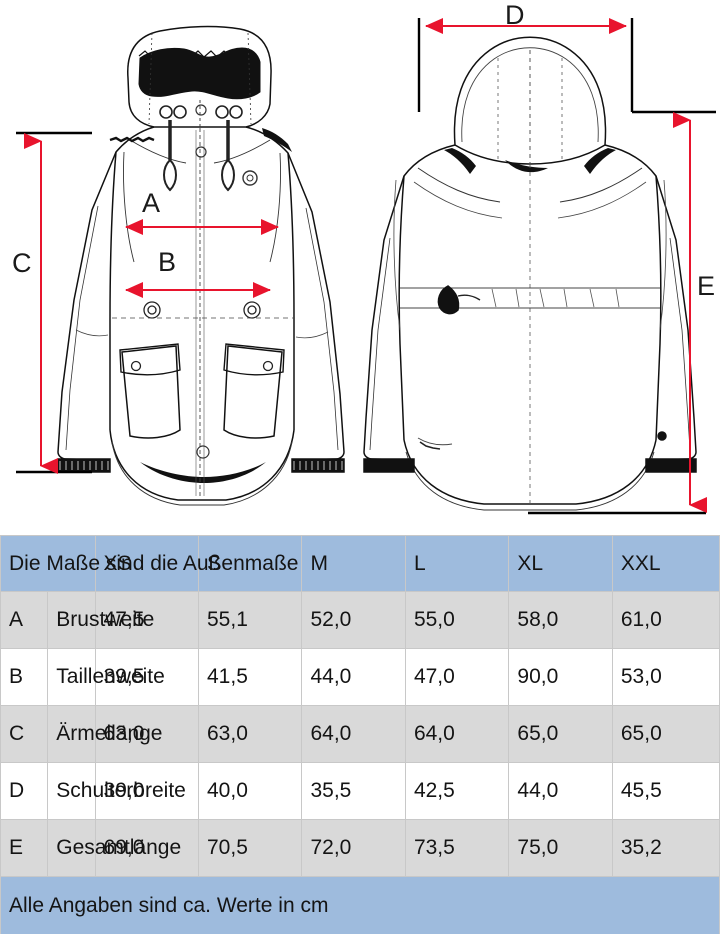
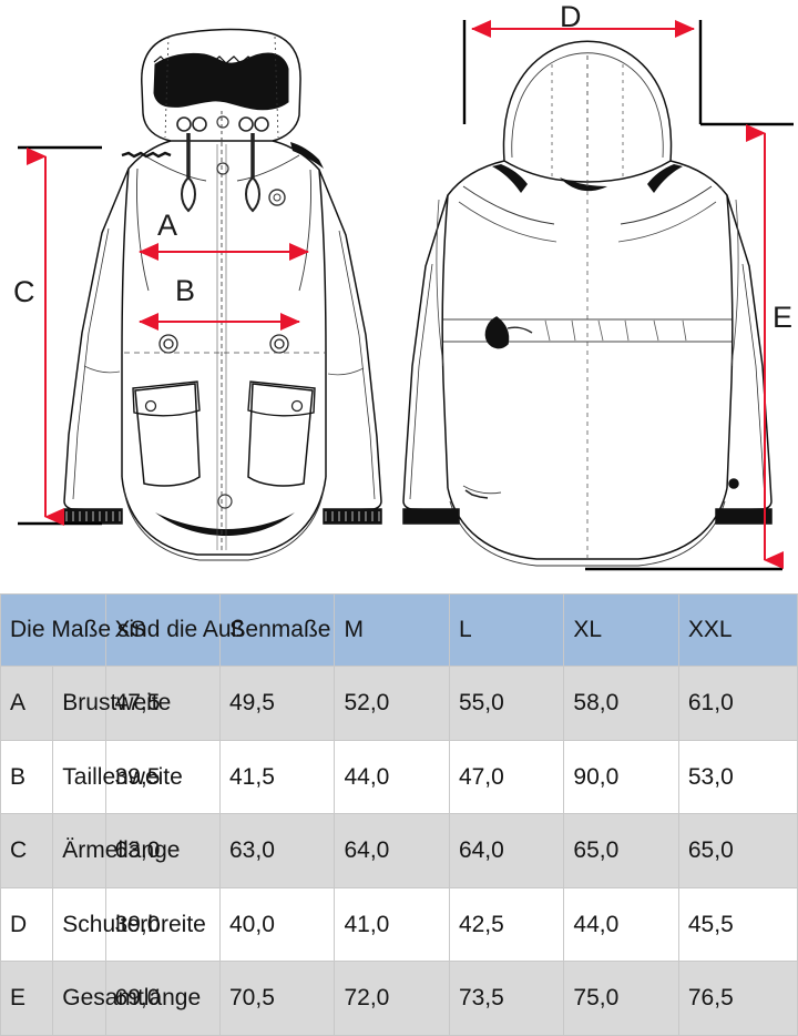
  A
  B
  C
  D
  E
  Die Maßed die Auenmaße	XS	S	M	L	XL	XXL
- A	Bruste	47,5	55,1	52,0	55,0	58,0	61,0
+ A	Bruste	47,5	49,5	52,0	55,0	58,0	61,0
  B	Tailleite	39,5	41,5	44,0	47,0	90,0	53,0
  C	Ärmege	63,0	63,0	64,0	64,0	65,0	65,0
- D	Schureite	39,0	40,0	35,5	42,5	44,0	45,5
+ D	Schureite	39,0	40,0	41,0	42,5	44,0	45,5
- E	Gesange	69,0	70,5	72,0	73,5	75,0	35,2
+ E	Gesange	69,0	70,5	72,0	73,5	75,0	76,5
- Alle Angaben sind ca. Werte in cm
